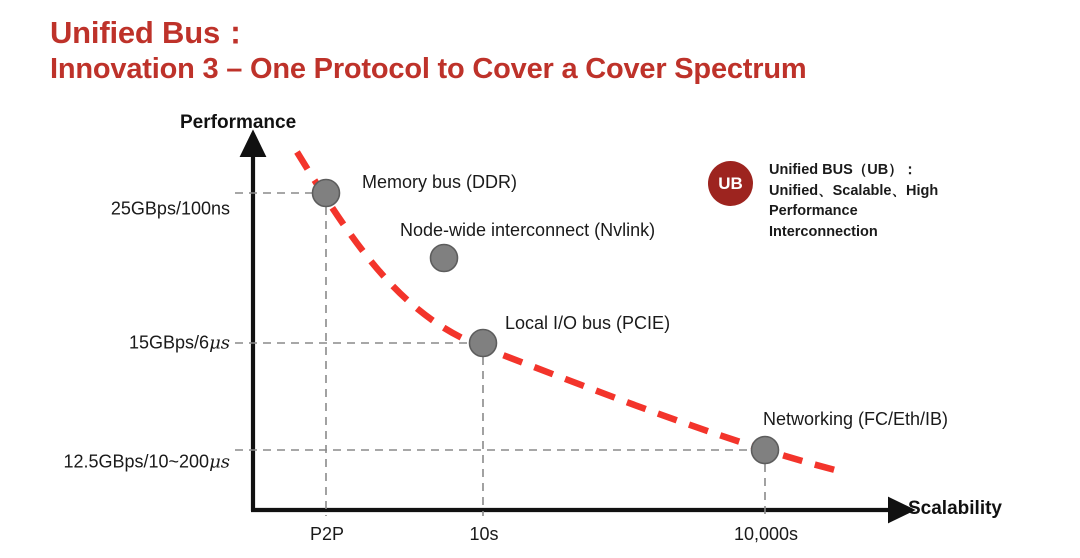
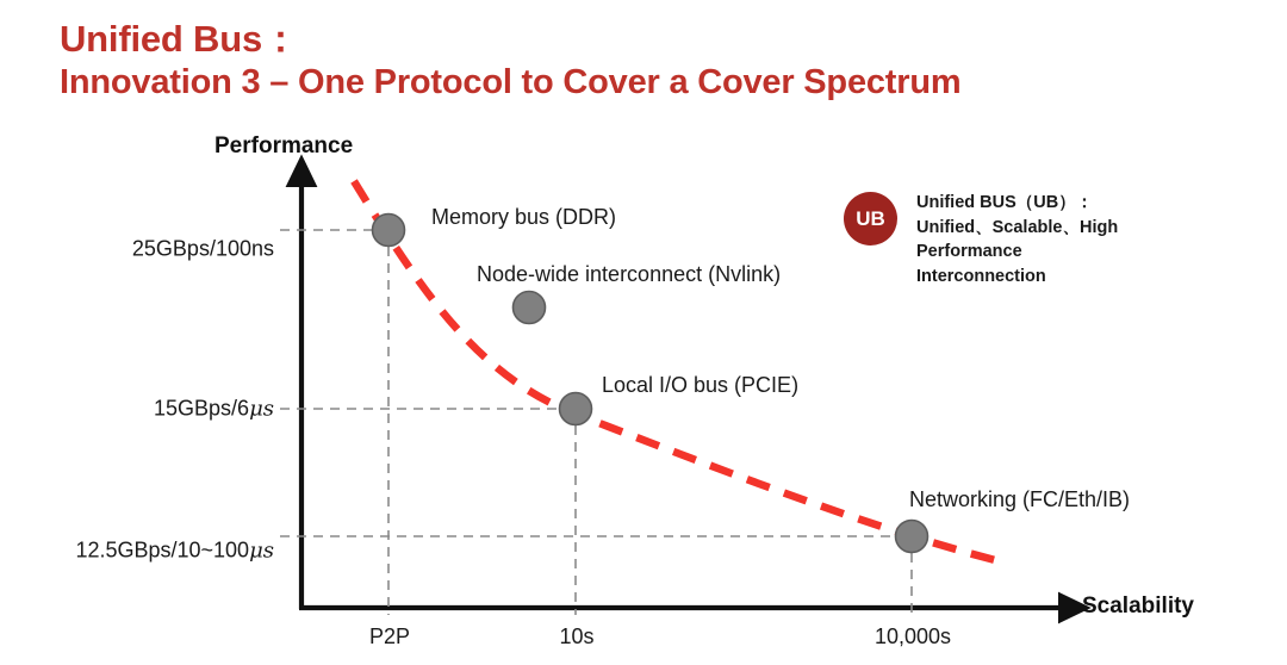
  Unified Bus：
  Innovation 3 – One Protocol to Cover a Cover Spectrum
  Performance
  Scalability
  25GBps/100ns
  15GBps/6μs
- 12.5GBps/10~200μs
+ 12.5GBps/10~100μs
  P2P
  10s
  10,000s
  Memory bus (DDR)
  Node-wide interconnect (Nvlink)
  Local I/O bus (PCIE)
  Networking (FC/Eth/IB)
  UB
  Unified BUS（UB）：
  Unified、Scalable、High Performance Interconnection
